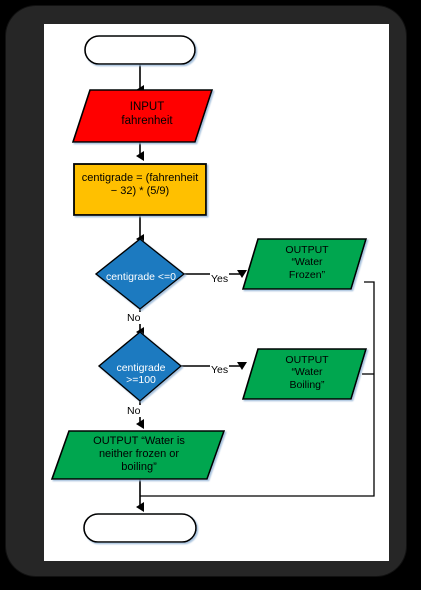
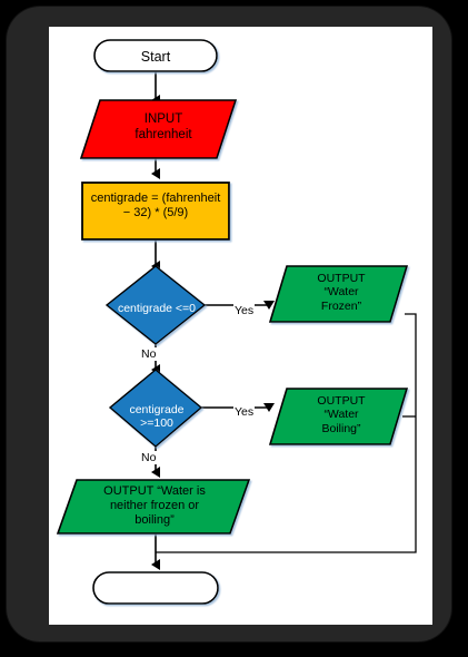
+ Start
  INPUT
  fahrenheit
  centigrade = (fahrenheit
  − 32) * (5/9)
  centigrade <=0
  centigrade
  >=100
  OUTPUT
  “Water
  Frozen”
  OUTPUT
  “Water
  Boiling”
  OUTPUT “Water is
  neither frozen or
  boiling”
  Yes
  Yes
  No
  No
